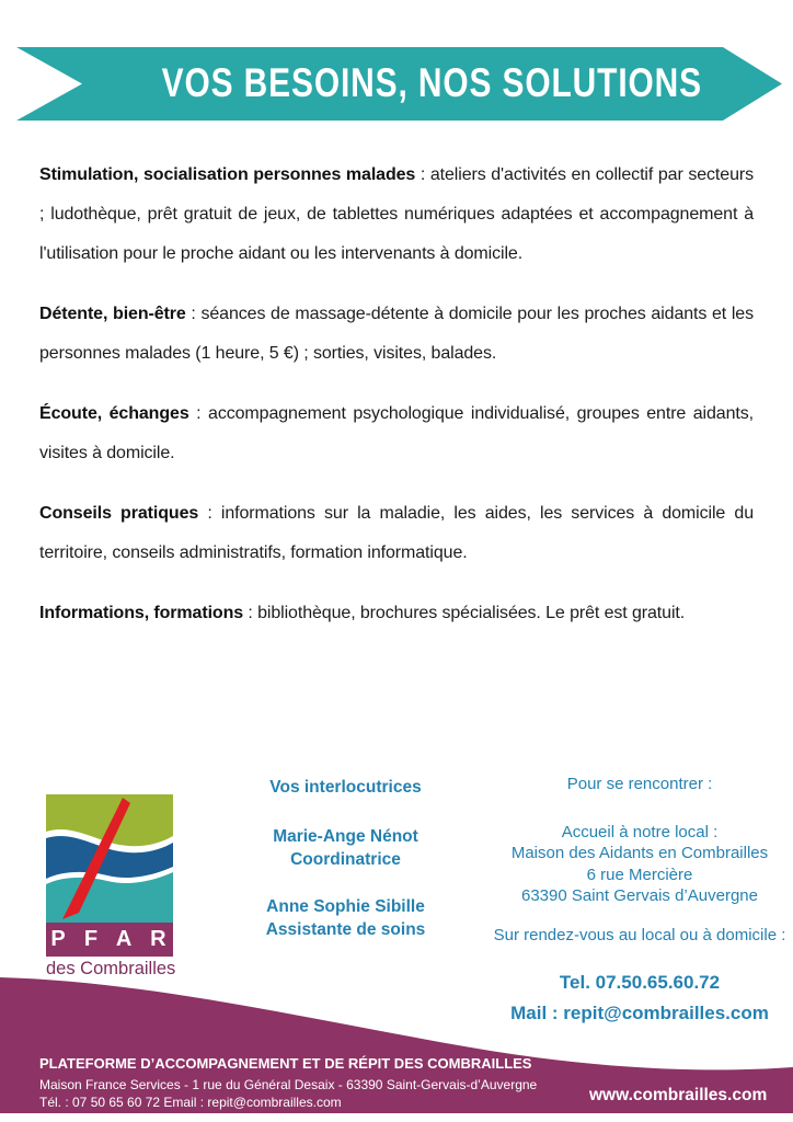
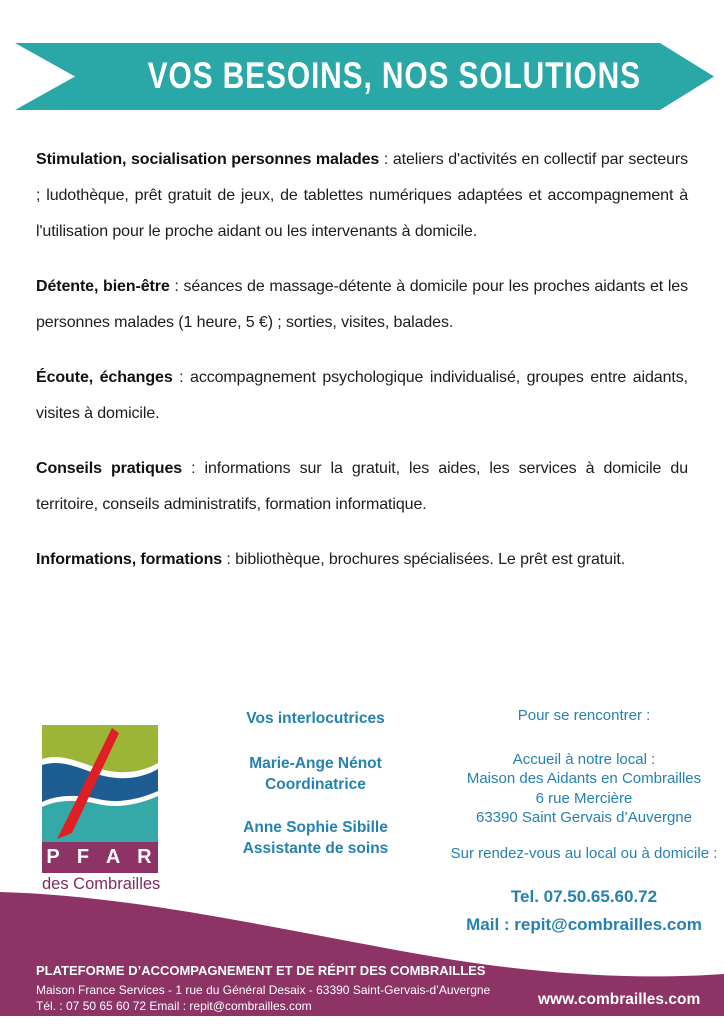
  VOS BESOINS, NOS SOLUTIONS
  Stimulation, socialisation personnes malades : ateliers d'activités en collectif par secteurs ; ludothèque, prêt gratuit de jeux, de tablettes numériques adaptées et accompagnement à l'utilisation pour le proche aidant ou les intervenants à domicile.
  Détente, bien-être : séances de massage-détente à domicile pour les proches aidants et les personnes malades (1 heure, 5 €) ; sorties, visites, balades.
  Écoute, échanges : accompagnement psychologique individualisé, groupes entre aidants, visites à domicile.
- Conseils pratiques : informations sur la maladie, les aides, les services à domicile du territoire, conseils administratifs, formation informatique.
+ Conseils pratiques : informations sur la gratuit, les aides, les services à domicile du territoire, conseils administratifs, formation informatique.
  Informations, formations : bibliothèque, brochures spécialisées. Le prêt est gratuit.
  P F A R
  des Combrailles
  Vos interlocutrices
  Marie-Ange Nénot
  Coordinatrice
  Anne Sophie Sibille
  Assistante de soins
  Pour se rencontrer :
  Accueil à notre local :
  Maison des Aidants en Combrailles
  6 rue Mercière
  63390 Saint Gervais d’Auvergne
  Sur rendez-vous au local ou à domicile :
  Tel. 07.50.65.60.72
  Mail : repit@combrailles.com
  PLATEFORME D’ACCOMPAGNEMENT ET DE RÉPIT DES COMBRAILLES
  Maison France Services - 1 rue du Général Desaix - 63390 Saint-Gervais-d’Auvergne
  Tél. : 07 50 65 60 72 Email : repit@combrailles.com
  www.combrailles.com
